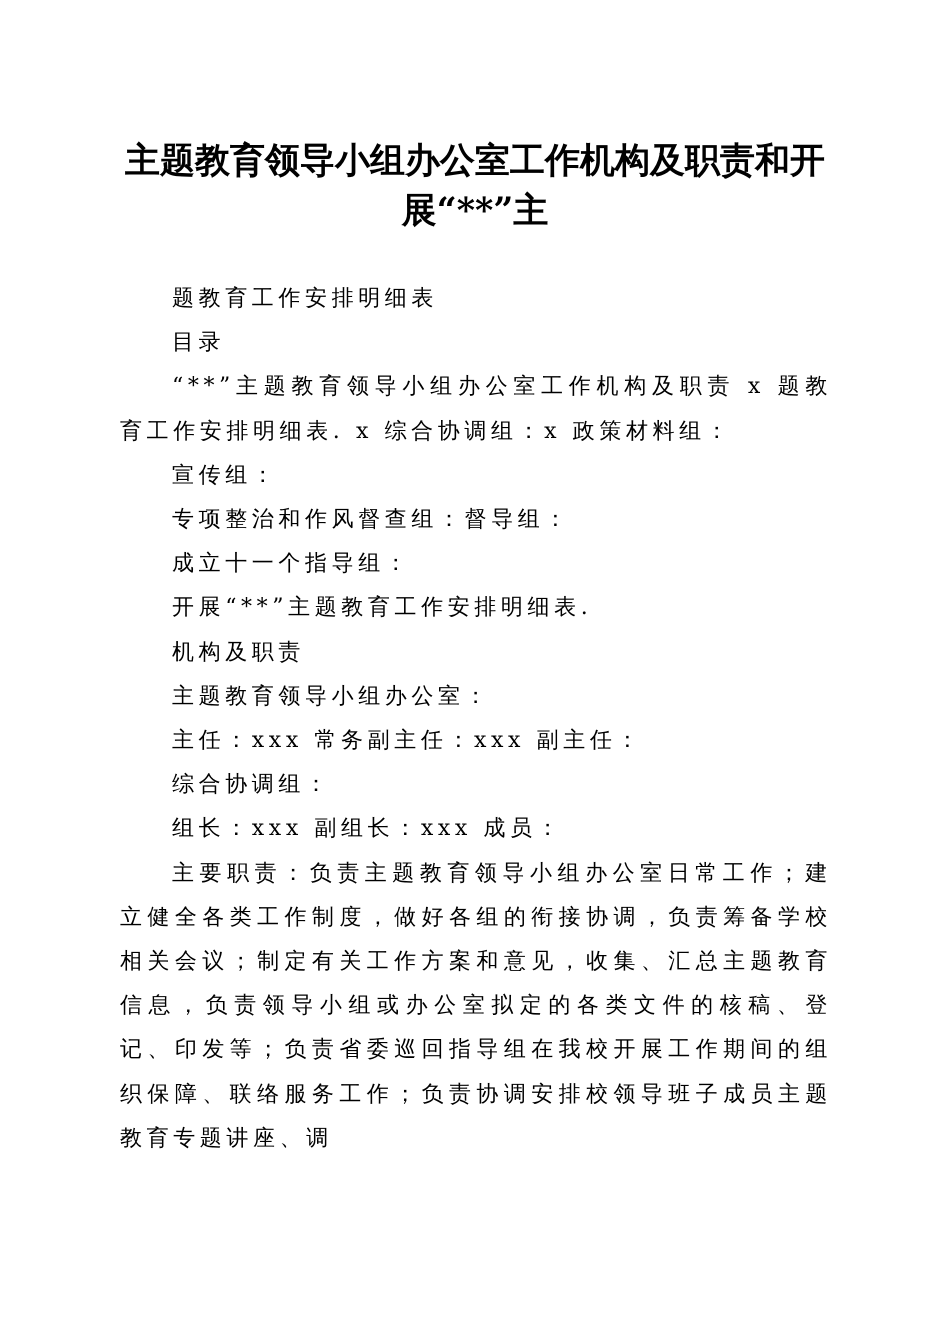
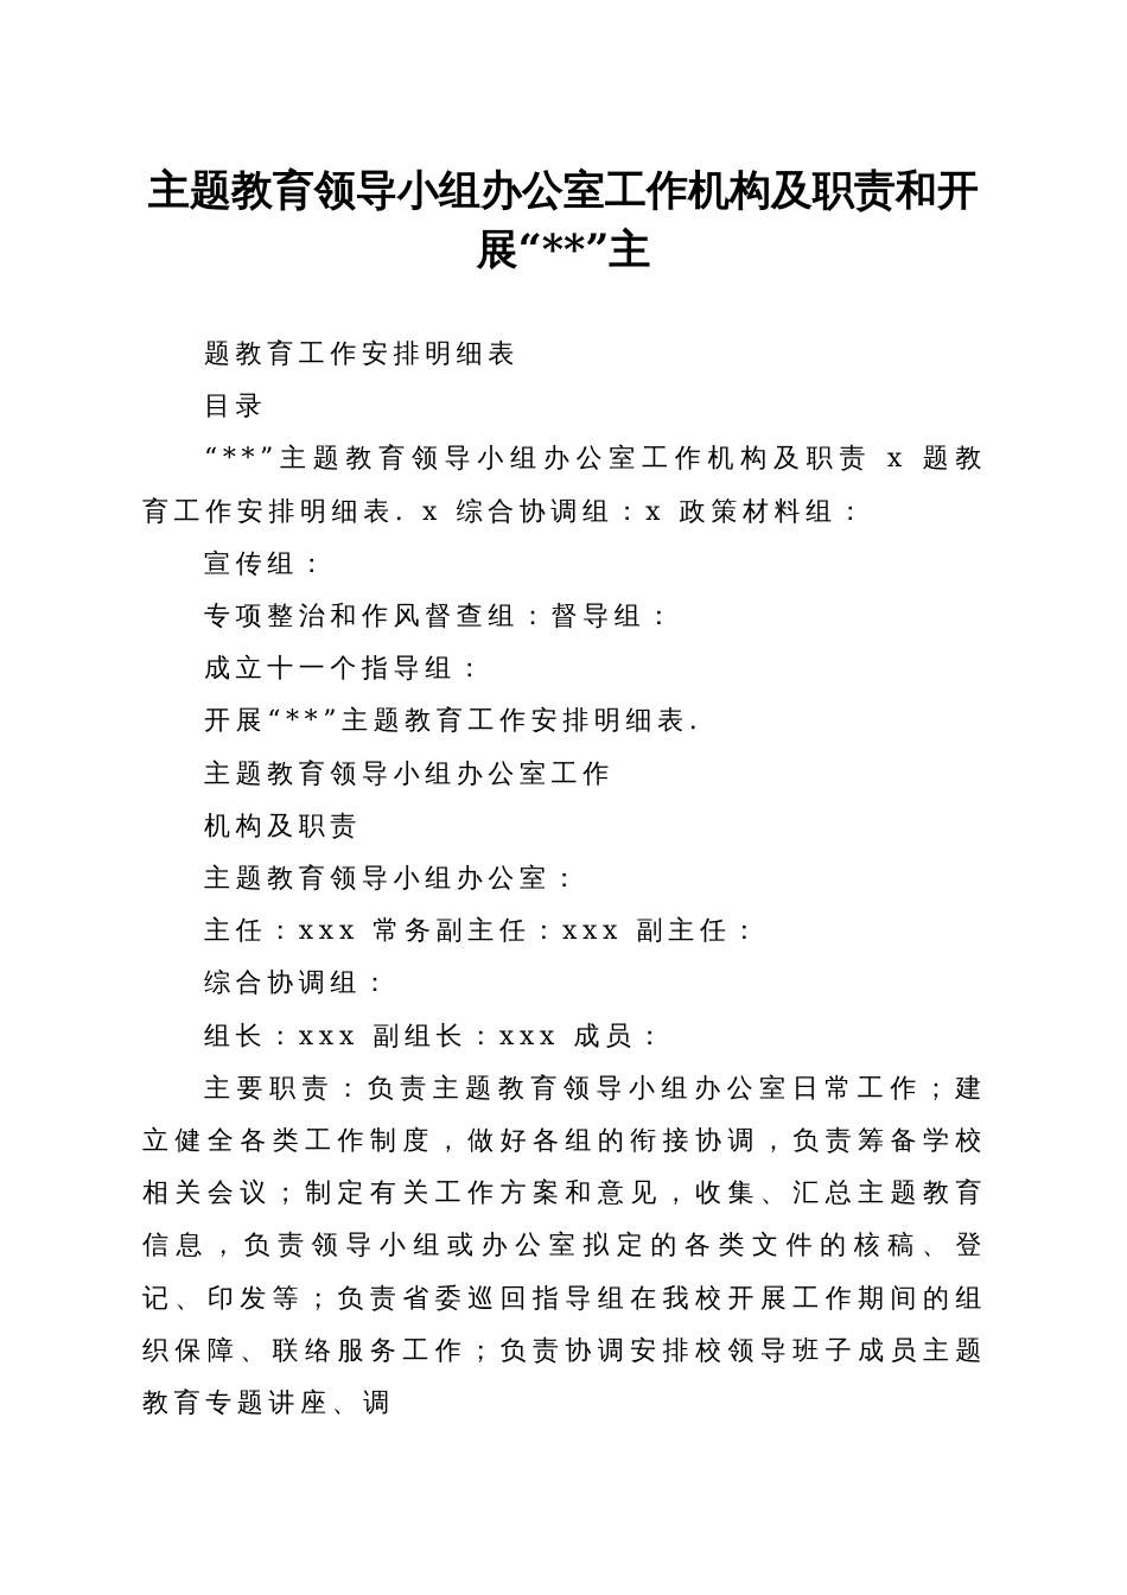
  主题教育领导小组办公室工作机构及职责和开展“**”主
  题教育工作安排明细表
  目录
  “**”主题教育领导小组办公室工作机构及职责 x 题教育工作安排明细表. x 综合协调组：x 政策材料组：
  宣传组：
  专项整治和作风督查组：督导组：
  成立十一个指导组：
  开展“**”主题教育工作安排明细表.
+ 主题教育领导小组办公室工作
  机构及职责
  主题教育领导小组办公室：
  主任：xxx 常务副主任：xxx 副主任：
  综合协调组：
  组长：xxx 副组长：xxx 成员：
  主要职责：负责主题教育领导小组办公室日常工作；建立健全各类工作制度，做好各组的衔接协调，负责筹备学校相关会议；制定有关工作方案和意见，收集、汇总主题教育信息，负责领导小组或办公室拟定的各类文件的核稿、登记、印发等；负责省委巡回指导组在我校开展工作期间的组织保障、联络服务工作；负责协调安排校领导班子成员主题教育专题讲座、调
